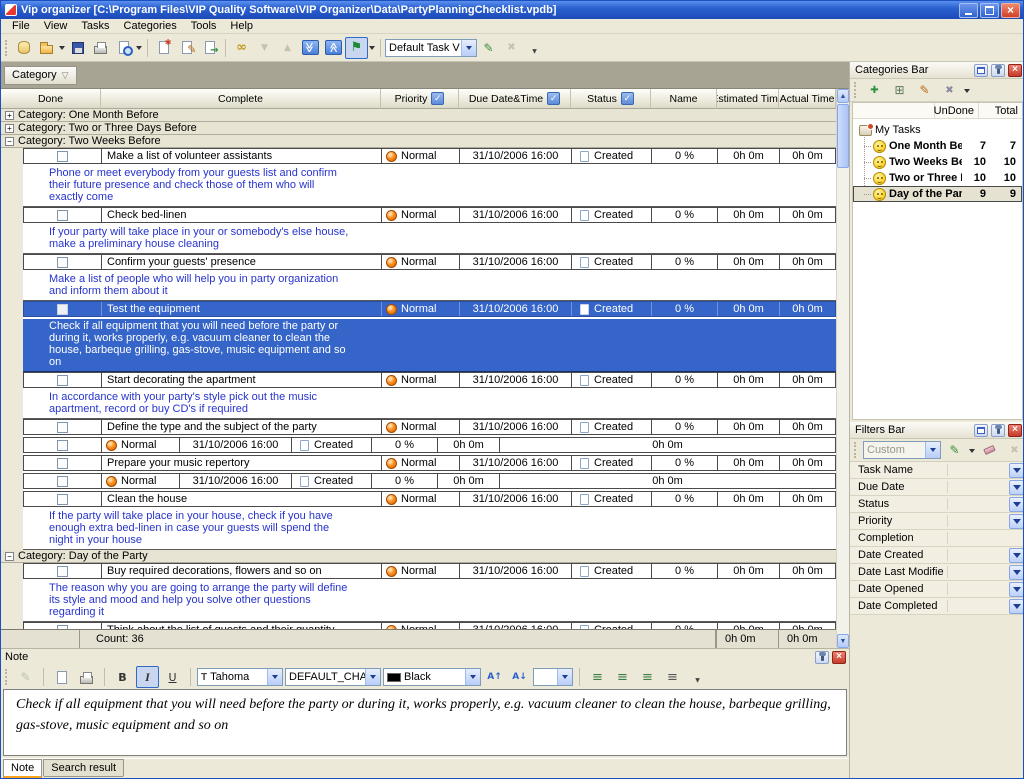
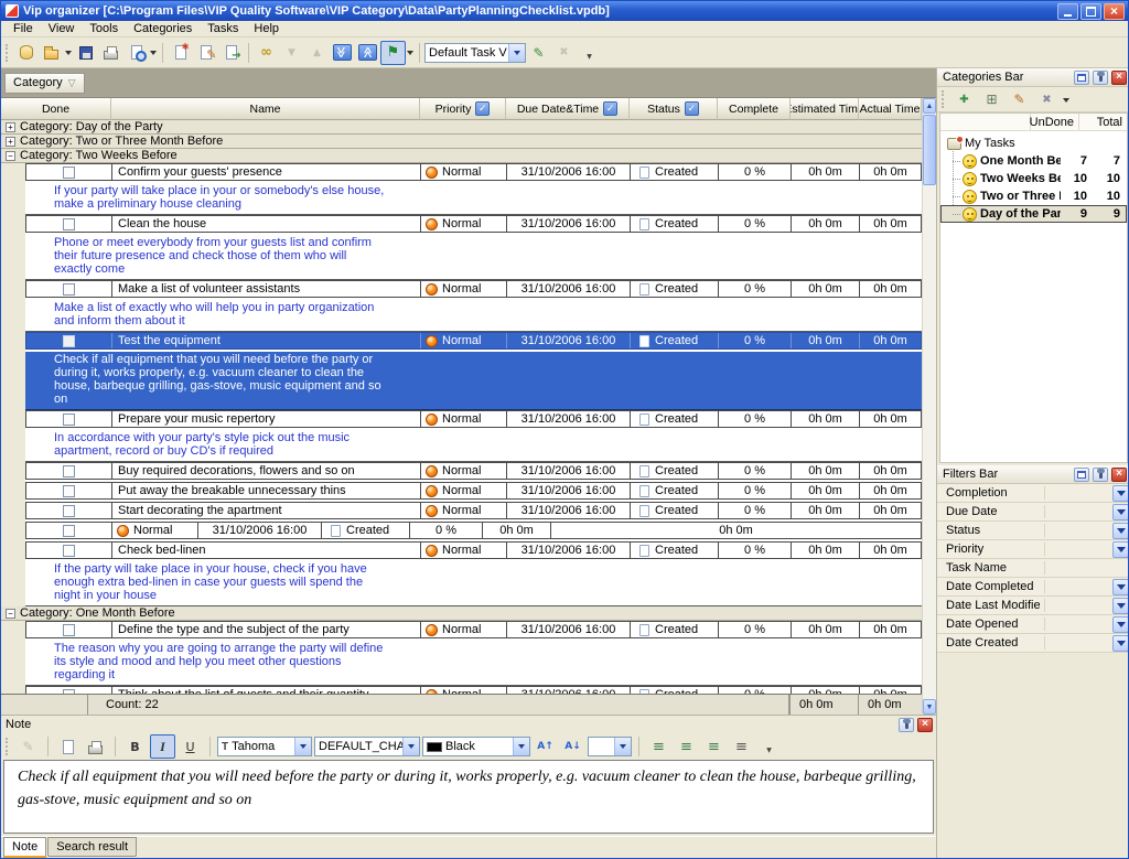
- Vip organizer [C:\Program Files\VIP Quality Software\VIP Organizer\Data\PartyPlanningChecklist.vpdb]
+ Vip organizer [C:\Program Files\VIP Quality Software\VIP Category\Data\PartyPlanningChecklist.vpdb]
  File
  View
- Tasks
+ Tools
  Categories
- Tools
+ Tasks
  Help
  Default Task V
  Category
  ▽
  Done
- Complete
+ Name
  Priority
  ✓
  Due Date&Time
  ✓
  Status
  ✓
- Name
+ Complete
  stimated Tim
  Actual Time
  +
- Category: One Month Before
+ Category: Day of the Party
  +
- Category: Two or Three Days Before
+ Category: Two or Three Month Before
  −
  Category: Two Weeks Before
- Make a list of volunteer assistants
+ Confirm your guests' presence
  Normal
  31/10/2006 16:00
  Created
  0 %
  0h 0m
  0h 0m
- Phone or meet everybody from your guests list and confirm their future presence and check those of them who will exactly come
+ If your party will take place in your or somebody's else house, make a preliminary house cleaning
- Check bed-linen
+ Clean the house
  Normal
  31/10/2006 16:00
  Created
  0 %
  0h 0m
  0h 0m
- If your party will take place in your or somebody's else house, make a preliminary house cleaning
+ Phone or meet everybody from your guests list and confirm their future presence and check those of them who will exactly come
- Confirm your guests' presence
+ Make a list of volunteer assistants
  Normal
  31/10/2006 16:00
  Created
  0 %
  0h 0m
  0h 0m
- Make a list of people who will help you in party organization and inform them about it
+ Make a list of exactly who will help you in party organization and inform them about it
  Test the equipment
  Normal
  31/10/2006 16:00
  Created
  0 %
  0h 0m
  0h 0m
  Check if all equipment that you will need before the party or during it, works properly, e.g. vacuum cleaner to clean the house, barbeque grilling, gas-stove, music equipment and so on
- Start decorating the apartment
+ Prepare your music repertory
  Normal
  31/10/2006 16:00
  Created
  0 %
  0h 0m
  0h 0m
  In accordance with your party's style pick out the music apartment, record or buy CD's if required
- Define the type and the subject of the party
+ Buy required decorations, flowers and so on
  Normal
  31/10/2006 16:00
  Created
  0 %
  0h 0m
  0h 0m
+ Put away the breakable unnecessary thins
  Normal
  31/10/2006 16:00
  Created
  0 %
  0h 0m
  0h 0m
- Prepare your music repertory
+ Start decorating the apartment
  Normal
  31/10/2006 16:00
  Created
  0 %
  0h 0m
  0h 0m
  Normal
  31/10/2006 16:00
  Created
  0 %
  0h 0m
  0h 0m
- Clean the house
+ Check bed-linen
  Normal
  31/10/2006 16:00
  Created
  0 %
  0h 0m
  0h 0m
  If the party will take place in your house, check if you have enough extra bed-linen in case your guests will spend the night in your house
  −
- Category: Day of the Party
+ Category: One Month Before
- Buy required decorations, flowers and so on
+ Define the type and the subject of the party
  Normal
  31/10/2006 16:00
  Created
  0 %
  0h 0m
  0h 0m
- The reason why you are going to arrange the party will define its style and mood and help you solve other questions regarding it
+ The reason why you are going to arrange the party will define its style and mood and help you meet other questions regarding it
- Count: 36
+ Count: 22
  0h 0m
  0h 0m
  Note
  Tahoma
  DEFAULT_CHA
  Black
  Check if all equipment that you will need before the party or during it, works properly, e.g. vacuum cleaner to clean the house, barbeque grilling, gas-stove, music equipment and so on
  Note
  Search result
  Categories Bar
  UnDone
  Total
  My Tasks
  One Month Be
  7
  7
  Two Weeks Be
  10
  10
  Two or Three
  10
  10
  Day of the Par
  9
  9
  Filters Bar
- Custom
- Task Name
+ Completion
  Due Date
  Status
  Priority
- Completion
+ Task Name
- Date Created
+ Date Completed
  Date Last Modifie
  Date Opened
- Date Completed
+ Date Created
